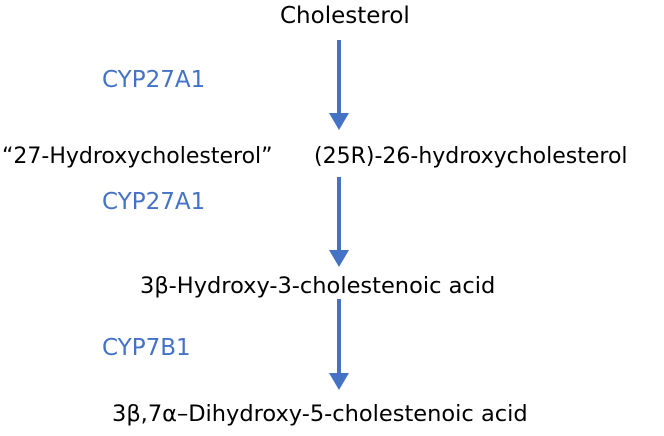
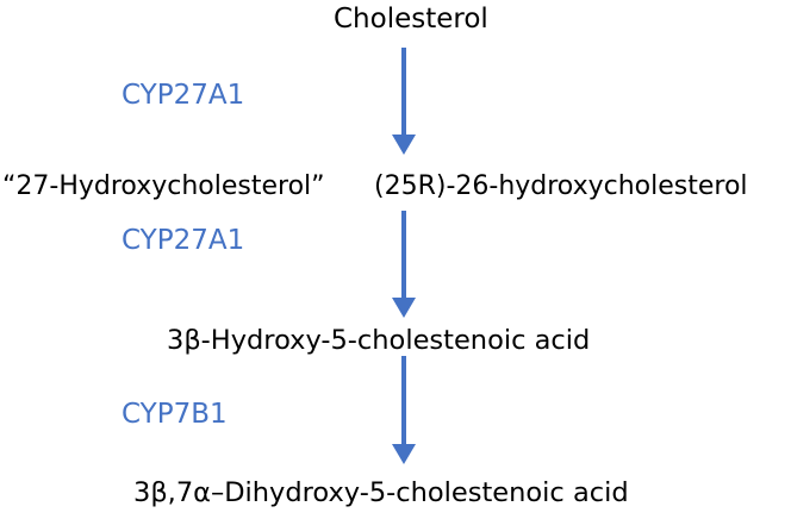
  Cholesterol
  CYP27A1
  “27-Hydroxycholesterol”
  (25R)-26-hydroxycholesterol
  CYP27A1
- 3β-Hydroxy-3-cholestenoic acid
+ 3β-Hydroxy-5-cholestenoic acid
  CYP7B1
  3β,7α–Dihydroxy-5-cholestenoic acid
